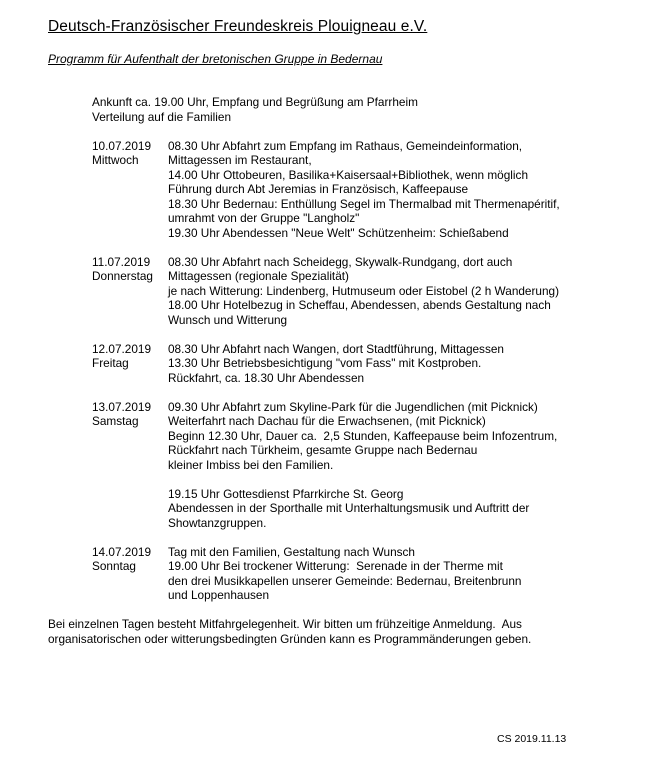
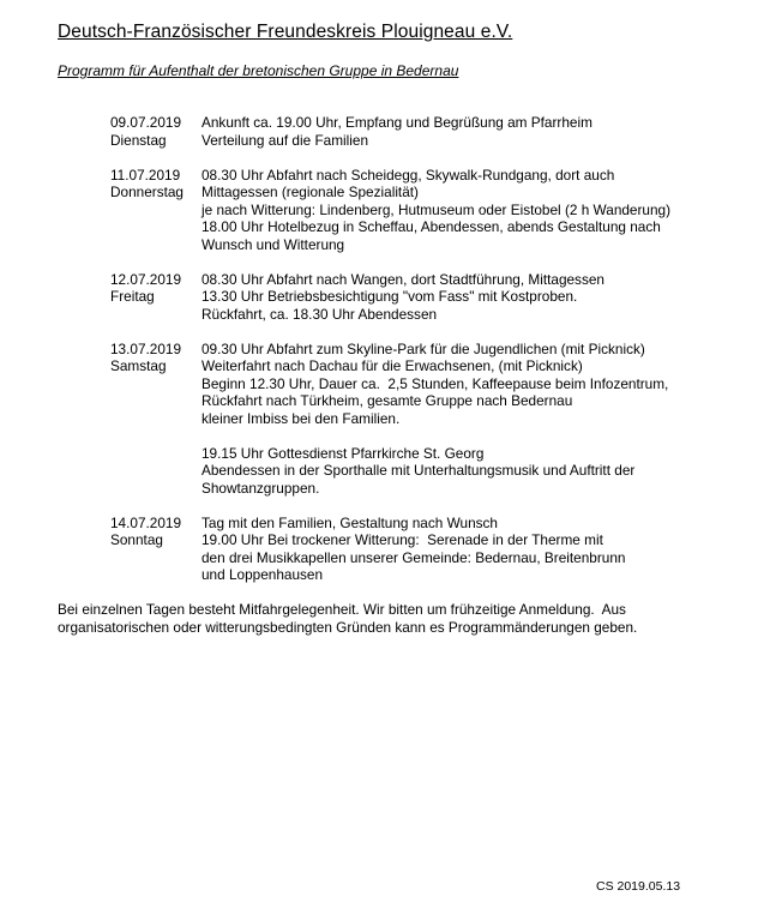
  Deutsch-Französischer Freundeskreis Plouigneau e.V.
  Programm für Aufenthalt der bretonischen Gruppe in Bedernau
+ 09.07.2019
+ Dienstag
  Ankunft ca. 19.00 Uhr, Empfang und Begrüßung am Pfarrheim
  Verteilung auf die Familien
- 10.07.2019
- Mittwoch
- 08.30 Uhr Abfahrt zum Empfang im Rathaus, Gemeindeinformation,
- Mittagessen im Restaurant,
- 14.00 Uhr Ottobeuren, Basilika+Kaisersaal+Bibliothek, wenn möglich
- Führung durch Abt Jeremias in Französisch, Kaffeepause
- 18.30 Uhr Bedernau: Enthüllung Segel im Thermalbad mit Thermenapéritif,
- umrahmt von der Gruppe "Langholz"
- 19.30 Uhr Abendessen "Neue Welt" Schützenheim: Schießabend
  11.07.2019
  Donnerstag
  08.30 Uhr Abfahrt nach Scheidegg, Skywalk-Rundgang, dort auch
  Mittagessen (regionale Spezialität)
  je nach Witterung: Lindenberg, Hutmuseum oder Eistobel (2 h Wanderung)
  18.00 Uhr Hotelbezug in Scheffau, Abendessen, abends Gestaltung nach
  Wunsch und Witterung
  12.07.2019
  Freitag
  08.30 Uhr Abfahrt nach Wangen, dort Stadtführung, Mittagessen
  13.30 Uhr Betriebsbesichtigung "vom Fass" mit Kostproben.
  Rückfahrt, ca. 18.30 Uhr Abendessen
  13.07.2019
  Samstag
  09.30 Uhr Abfahrt zum Skyline-Park für die Jugendlichen (mit Picknick)
  Weiterfahrt nach Dachau für die Erwachsenen, (mit Picknick)
  Beginn 12.30 Uhr, Dauer ca. 2,5 Stunden, Kaffeepause beim Infozentrum,
  Rückfahrt nach Türkheim, gesamte Gruppe nach Bedernau
  kleiner Imbiss bei den Familien.
  19.15 Uhr Gottesdienst Pfarrkirche St. Georg
  Abendessen in der Sporthalle mit Unterhaltungsmusik und Auftritt der
  Showtanzgruppen.
  14.07.2019
  Sonntag
  Tag mit den Familien, Gestaltung nach Wunsch
  19.00 Uhr Bei trockener Witterung: Serenade in der Therme mit
  den drei Musikkapellen unserer Gemeinde: Bedernau, Breitenbrunn
  und Loppenhausen
  Bei einzelnen Tagen besteht Mitfahrgelegenheit. Wir bitten um frühzeitige Anmeldung. Aus
  organisatorischen oder witterungsbedingten Gründen kann es Programmänderungen geben.
- CS 2019.11.13
+ CS 2019.05.13
